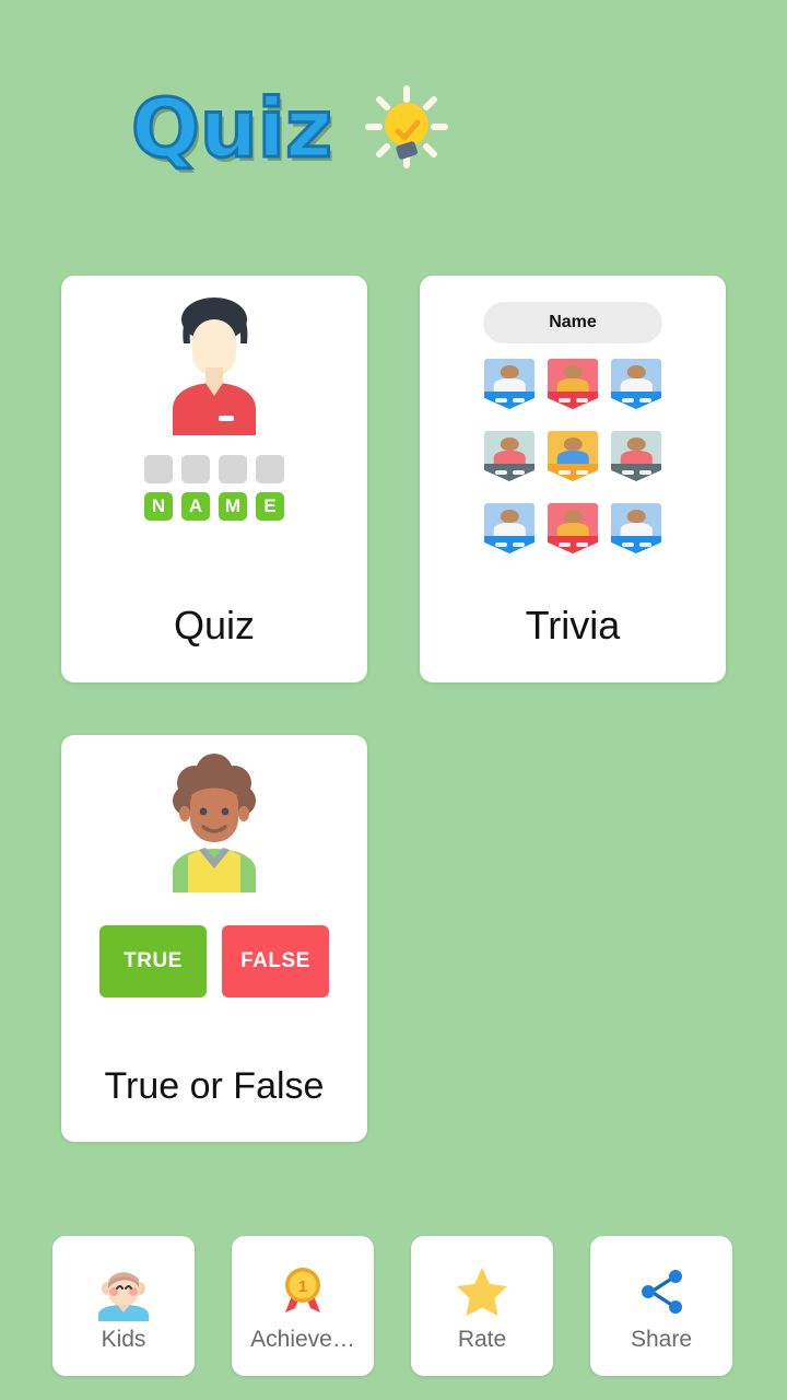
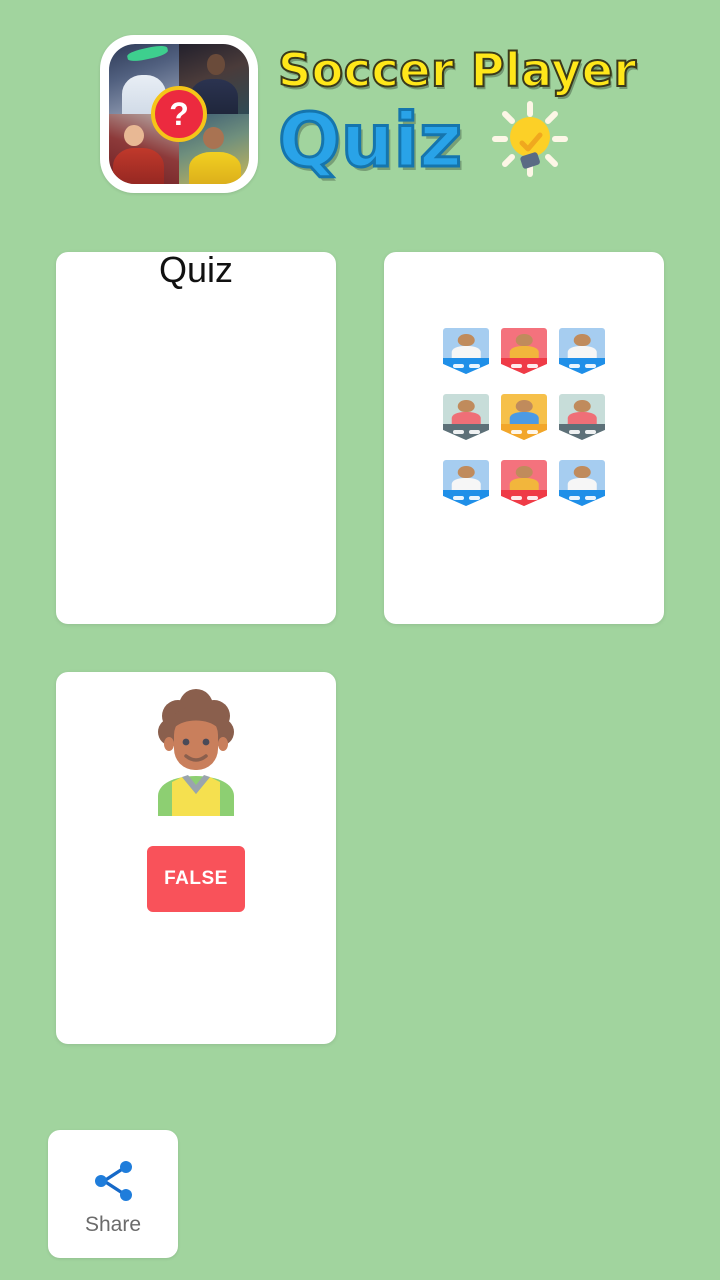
+ ?
+ Soccer Player
  Quiz
- N
- A
- M
- E
  Quiz
- Name
- Trivia
- TRUE
  FALSE
- True or False
- Kids
- 1
- Achieve…
- Rate
  Share
